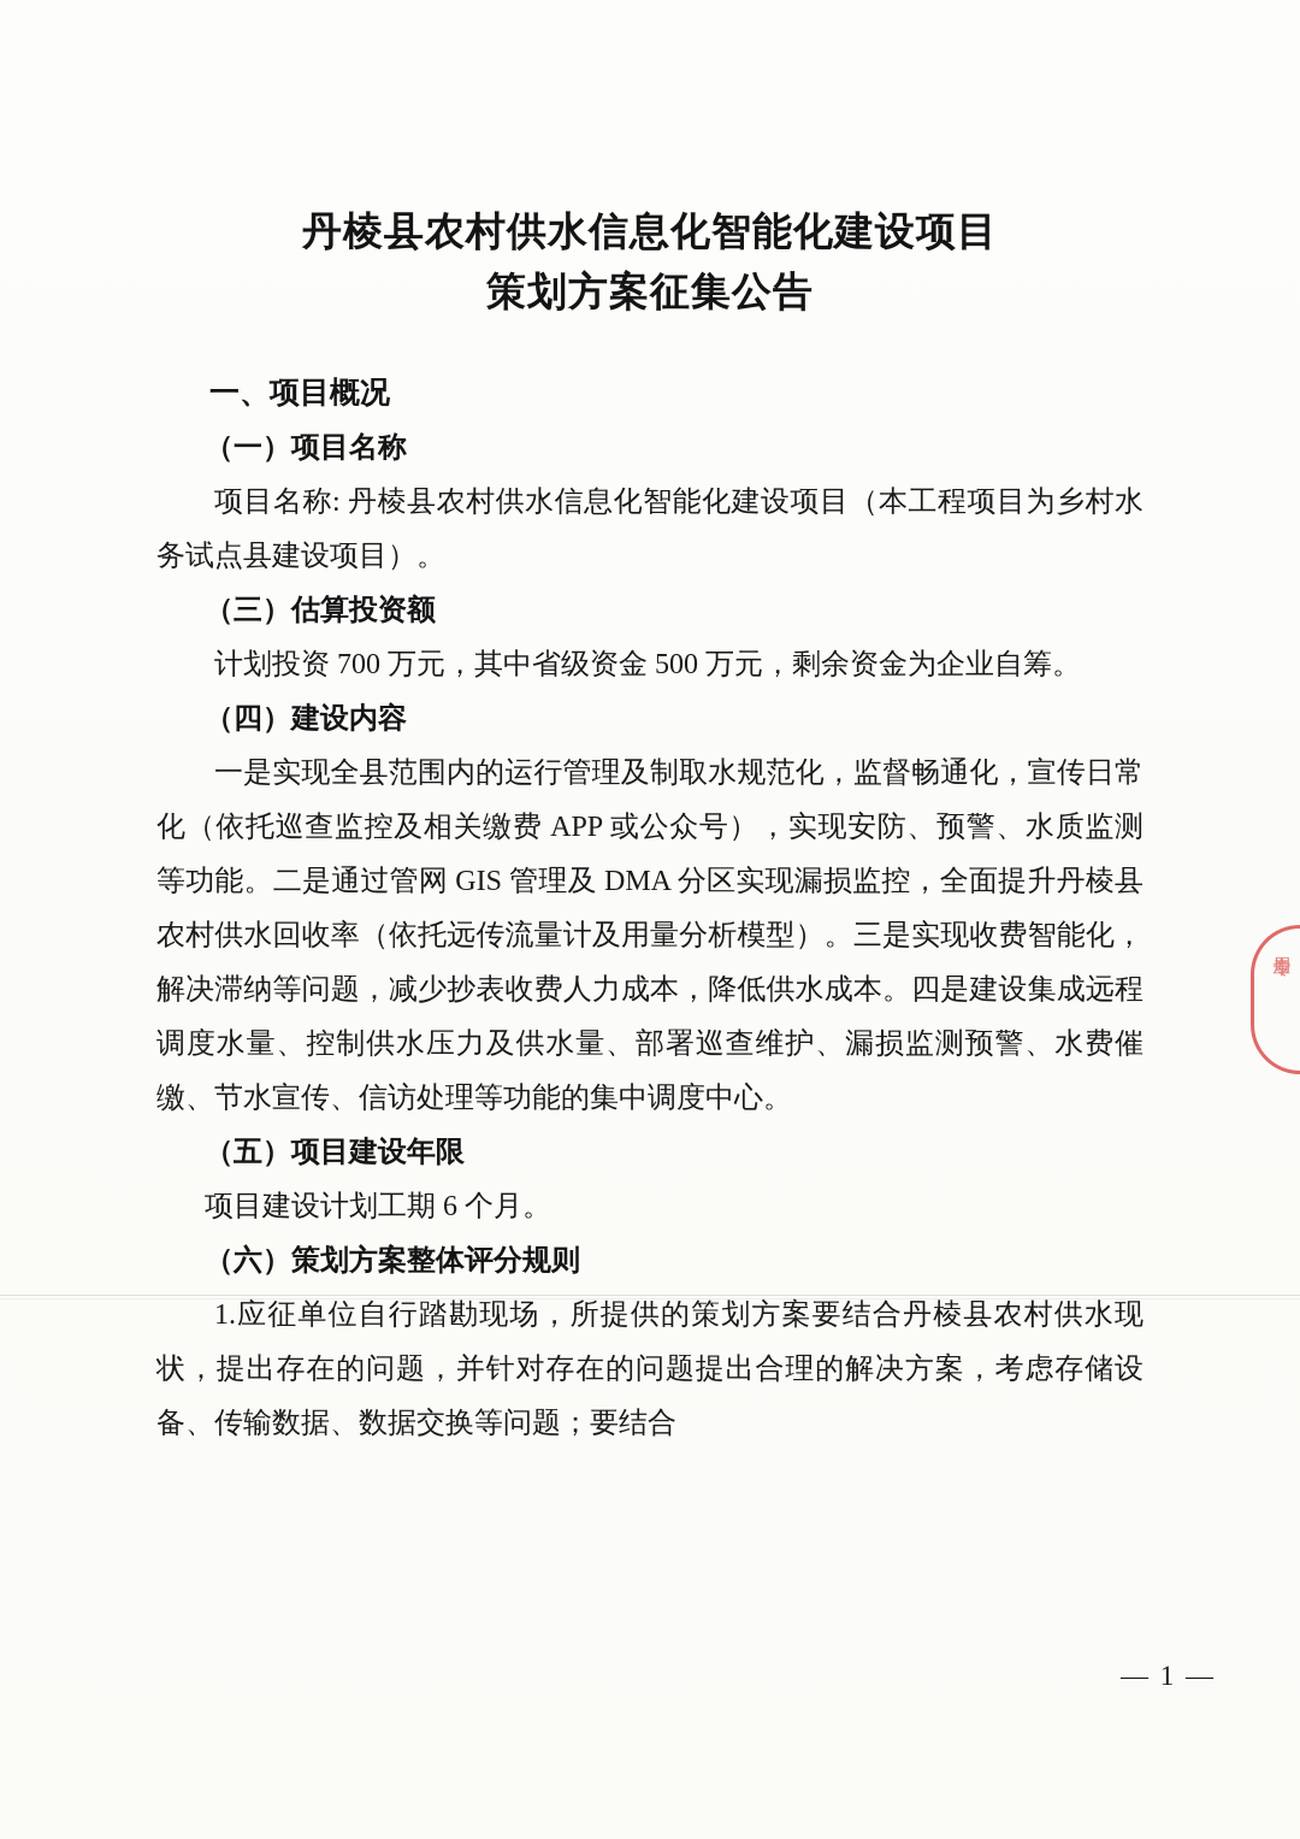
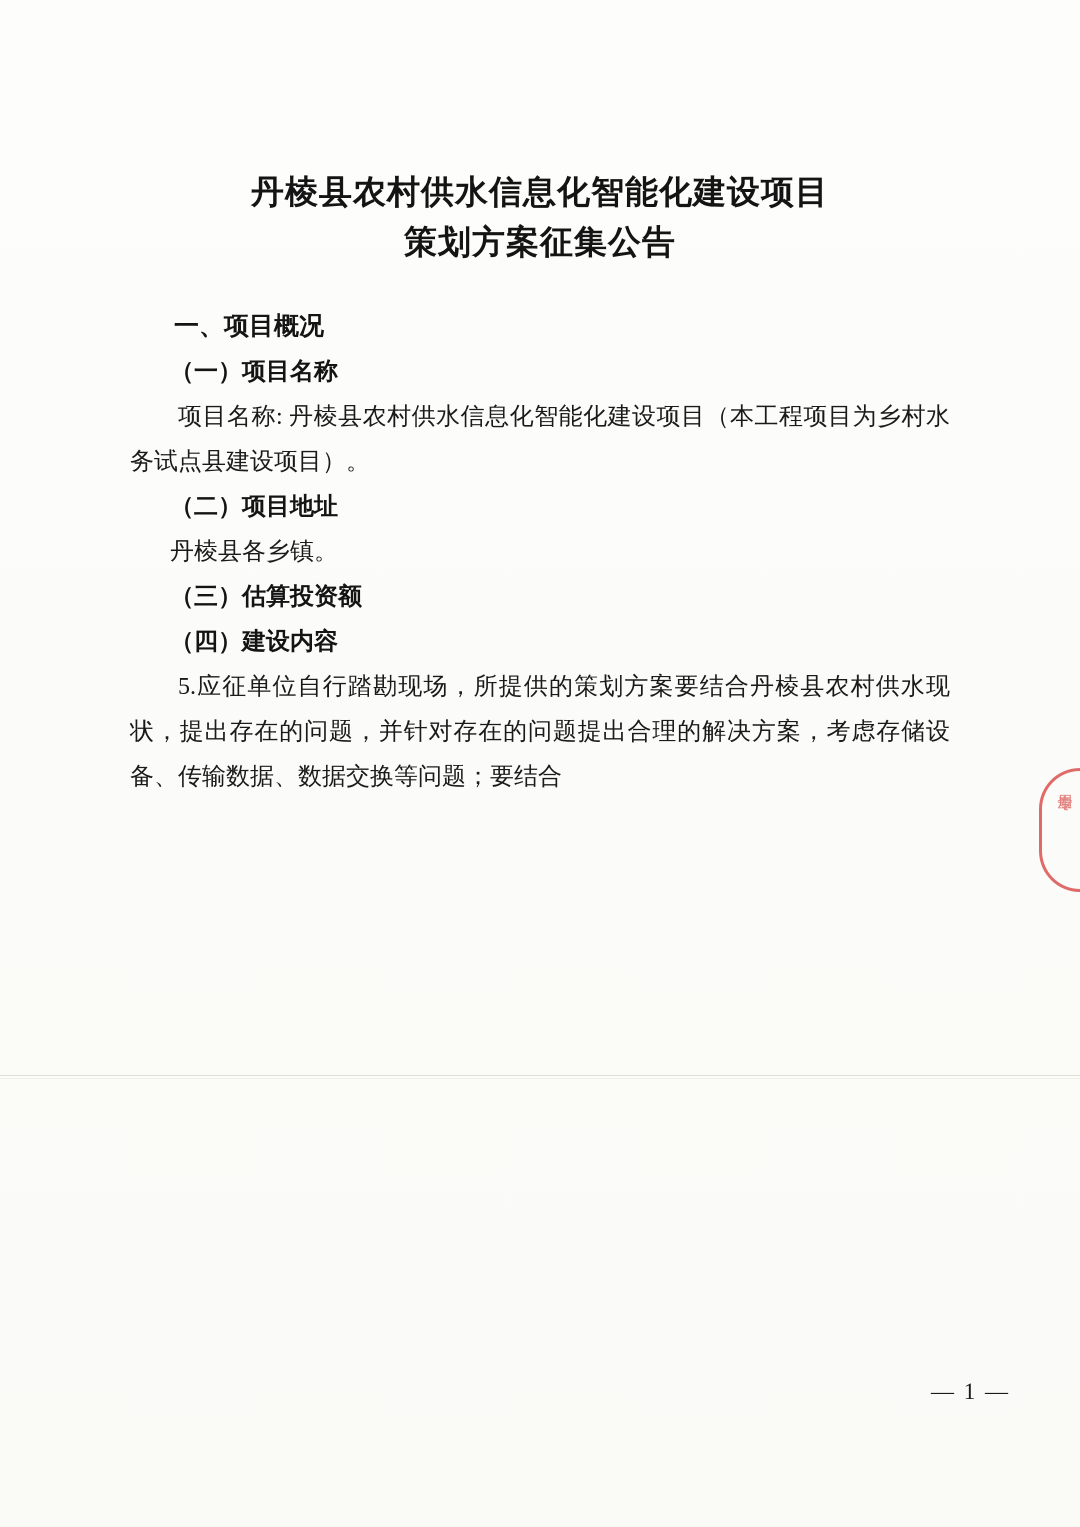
  丹棱县农村供水信息化智能化建设项目
  策划方案征集公告
  一、项目概况
  （一）项目名称
  项目名称: 丹棱县农村供水信息化智能化建设项目（本工程项目为乡村水务试点县建设项目）。
+ （二）项目地址
+ 丹棱县各乡镇。
  （三）估算投资额
- 计划投资 700 万元，其中省级资金 500 万元，剩余资金为企业自筹。
  （四）建设内容
- 一是实现全县范围内的运行管理及制取水规范化，监督畅通化，宣传日常化（依托巡查监控及相关缴费 APP 或公众号），实现安防、预警、水质监测等功能。二是通过管网 GIS 管理及 DMA 分区实现漏损监控，全面提升丹棱县农村供水回收率（依托远传流量计及用量分析模型）。三是实现收费智能化，解决滞纳等问题，减少抄表收费人力成本，降低供水成本。四是建设集成远程调度水量、控制供水压力及供水量、部署巡查维护、漏损监测预警、水费催缴、节水宣传、信访处理等功能的集中调度中心。
- （五）项目建设年限
- 项目建设计划工期 6 个月。
- （六）策划方案整体评分规则
- 1.应征单位自行踏勘现场，所提供的策划方案要结合丹棱县农村供水现状，提出存在的问题，并针对存在的问题提出合理的解决方案，考虑存储设备、传输数据、数据交换等问题；要结合
+ 5.应征单位自行踏勘现场，所提供的策划方案要结合丹棱县农村供水现状，提出存在的问题，并针对存在的问题提出合理的解决方案，考虑存储设备、传输数据、数据交换等问题；要结合
  — 1 —
